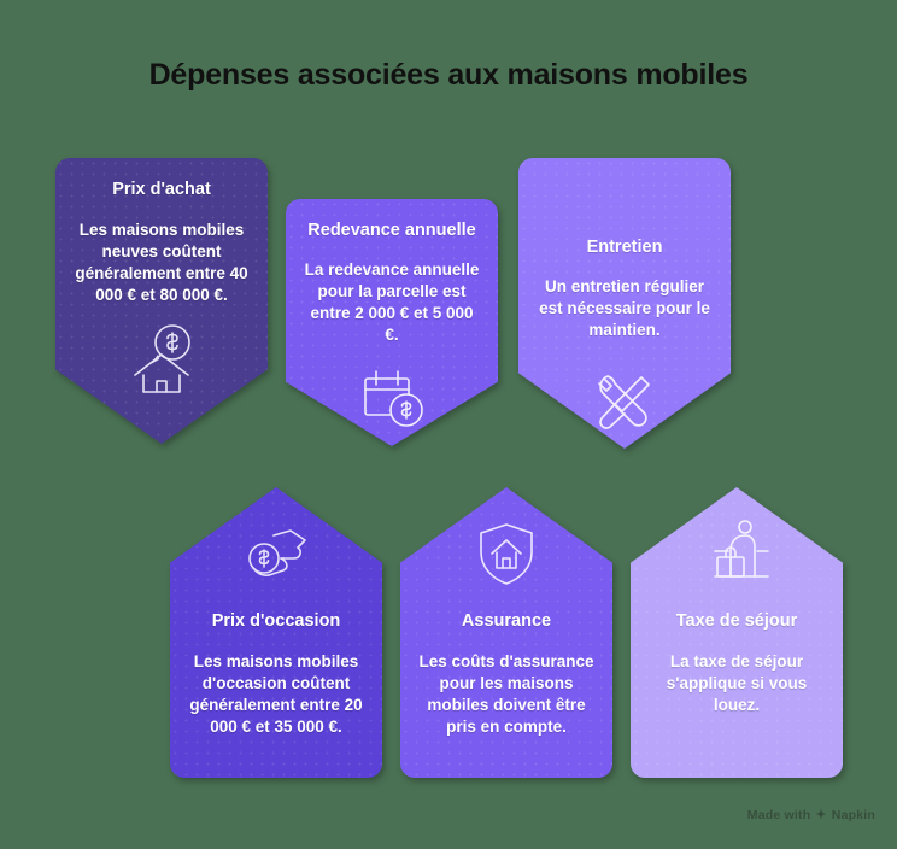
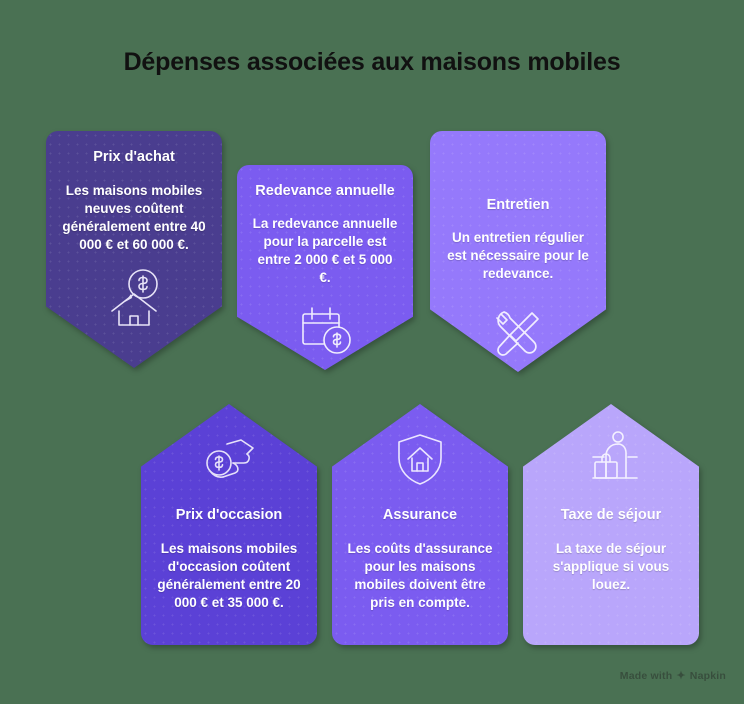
  Dépenses associées aux maisons mobiles
  Prix d'achat
- Les maisons mobiles neuves coûtent généralement entre 40 000 € et 80 000 €.
+ Les maisons mobiles neuves coûtent généralement entre 40 000 € et 60 000 €.
  Redevance annuelle
  La redevance annuelle pour la parcelle est entre 2 000 € et 5 000 €.
  Entretien
- Un entretien régulier est nécessaire pour le maintien.
+ Un entretien régulier est nécessaire pour le redevance.
  Prix d'occasion
  Les maisons mobiles d'occasion coûtent généralement entre 20 000 € et 35 000 €.
  Assurance
  Les coûts d'assurance pour les maisons mobiles doivent être pris en compte.
  Taxe de séjour
  La taxe de séjour s'applique si vous louez.
  Made with
  ✦
  Napkin
